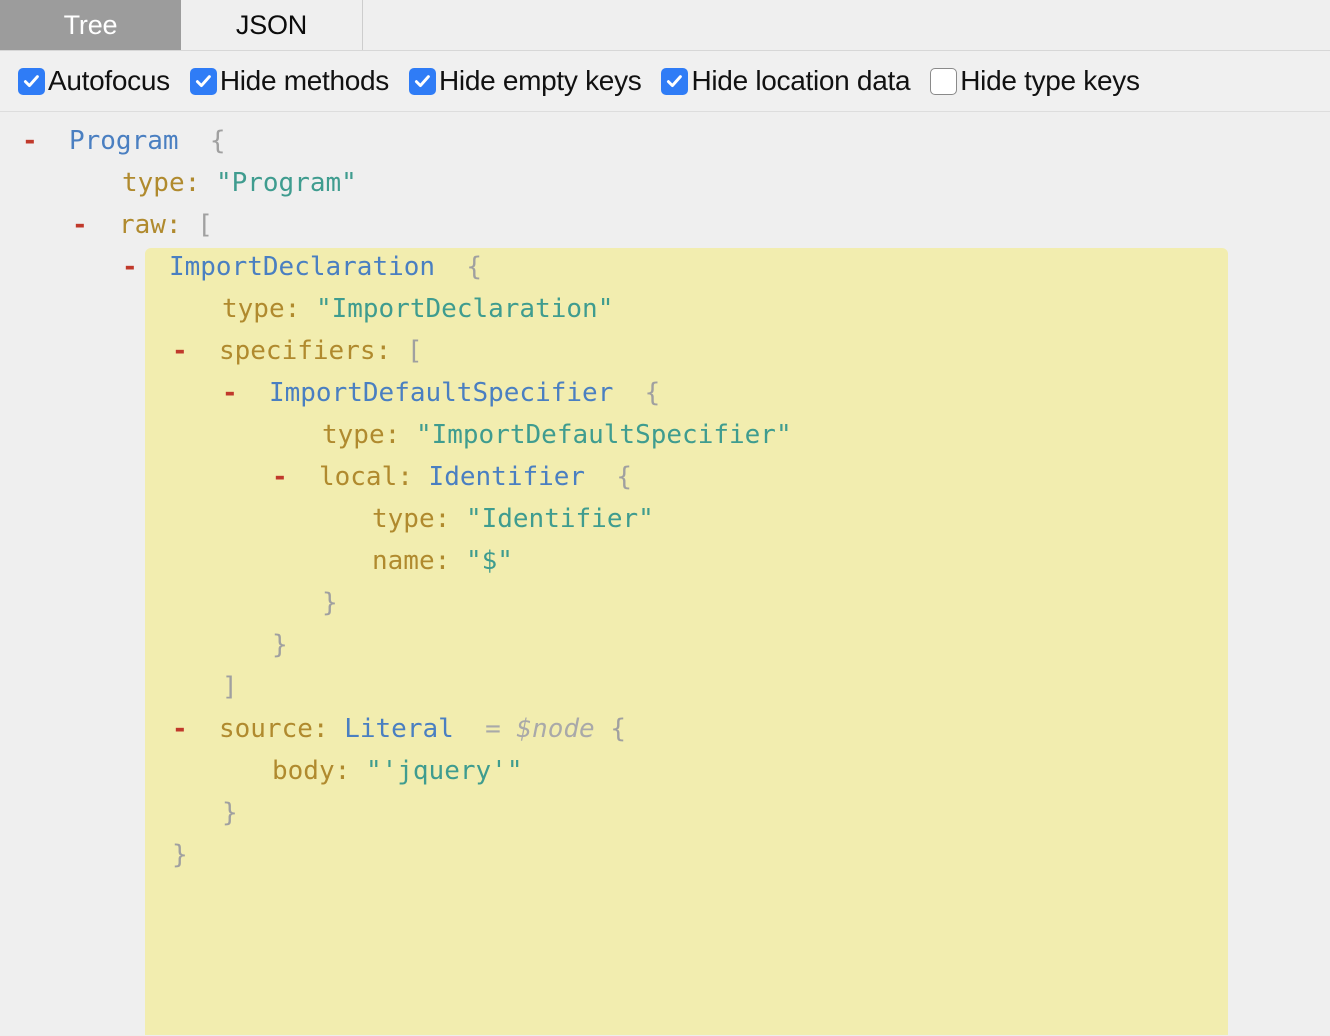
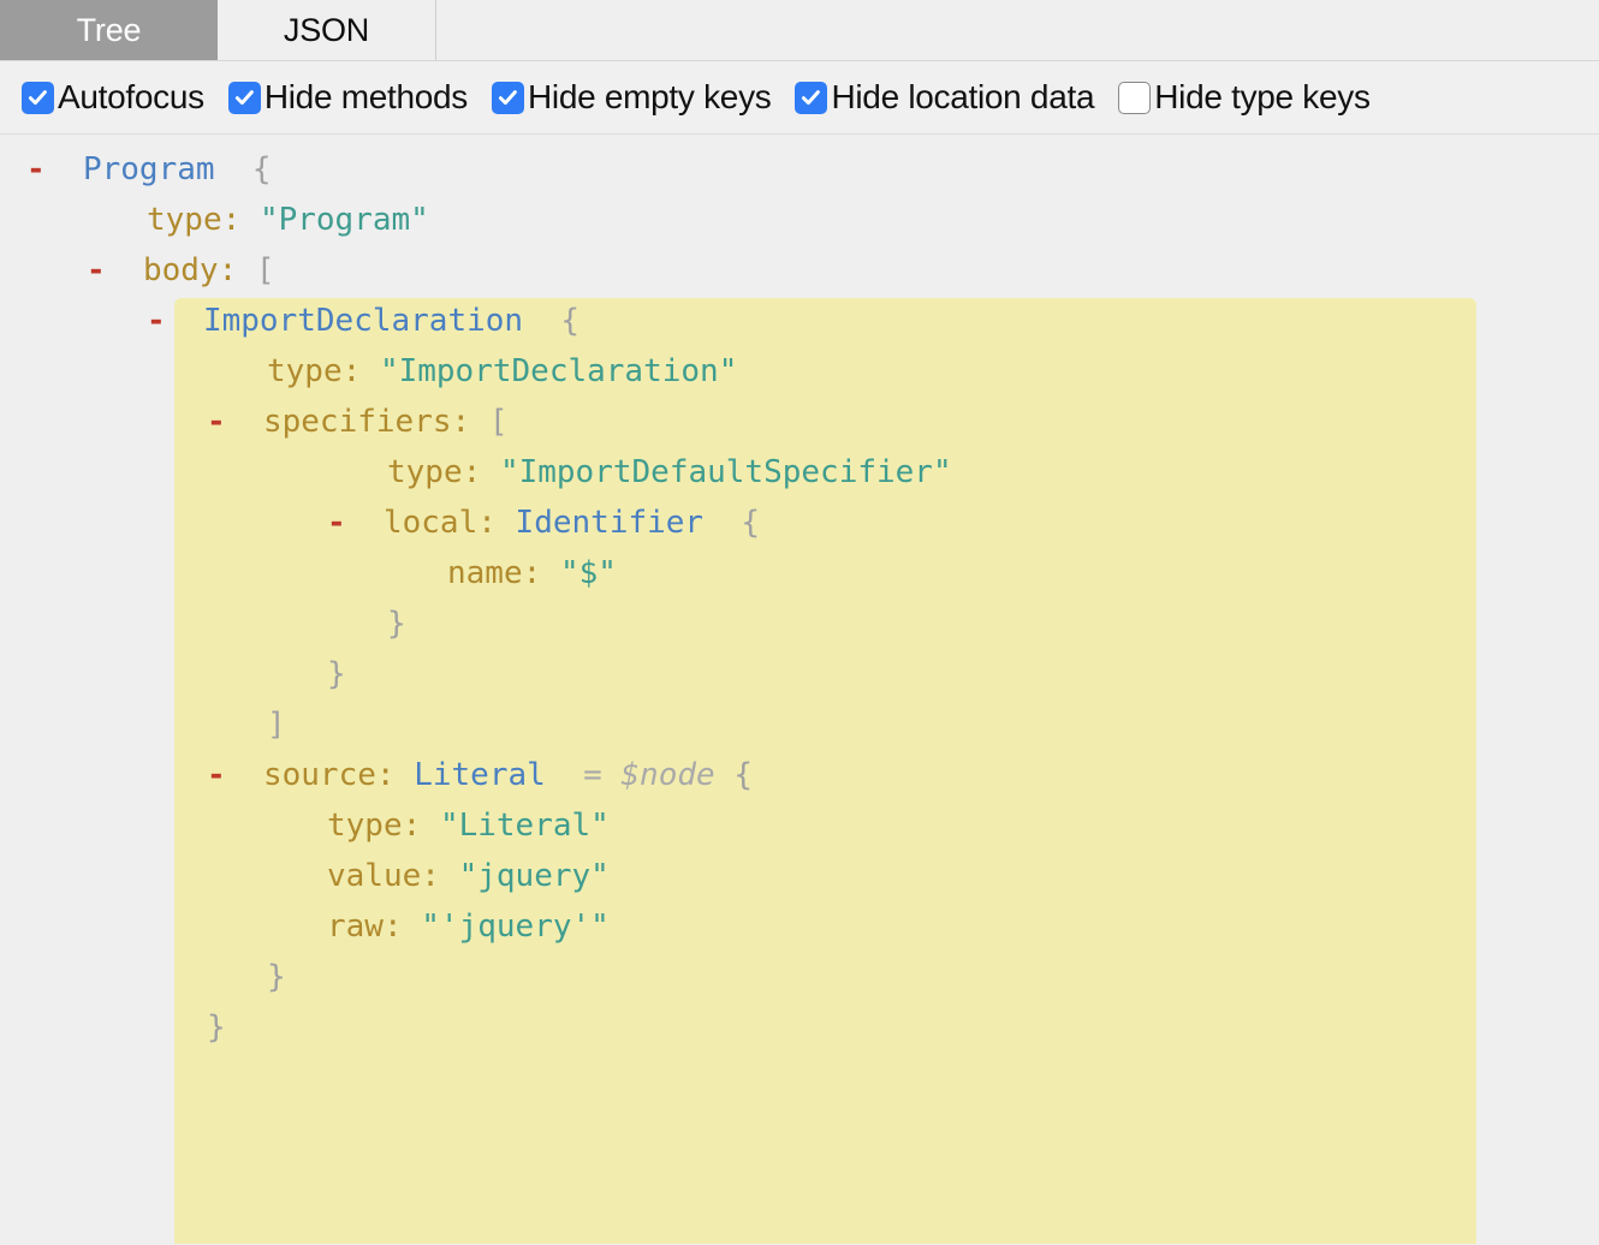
  Tree
  JSON
  Autofocus
  Hide methods
  Hide empty keys
  Hide location data
  Hide type keys
  - Program {
  type: "Program"
- - raw: [
+ - body: [
  - ImportDeclaration {
  type: "ImportDeclaration"
  - specifiers: [
- - ImportDefaultSpecifier {
  type: "ImportDefaultSpecifier"
  - local: Identifier {
- type: "Identifier"
  name: "$"
  }
  }
  ]
  - source: Literal = $node {
+ type: "Literal"
+ value: "jquery"
- body: "'jquery'"
+ raw: "'jquery'"
  }
  }
